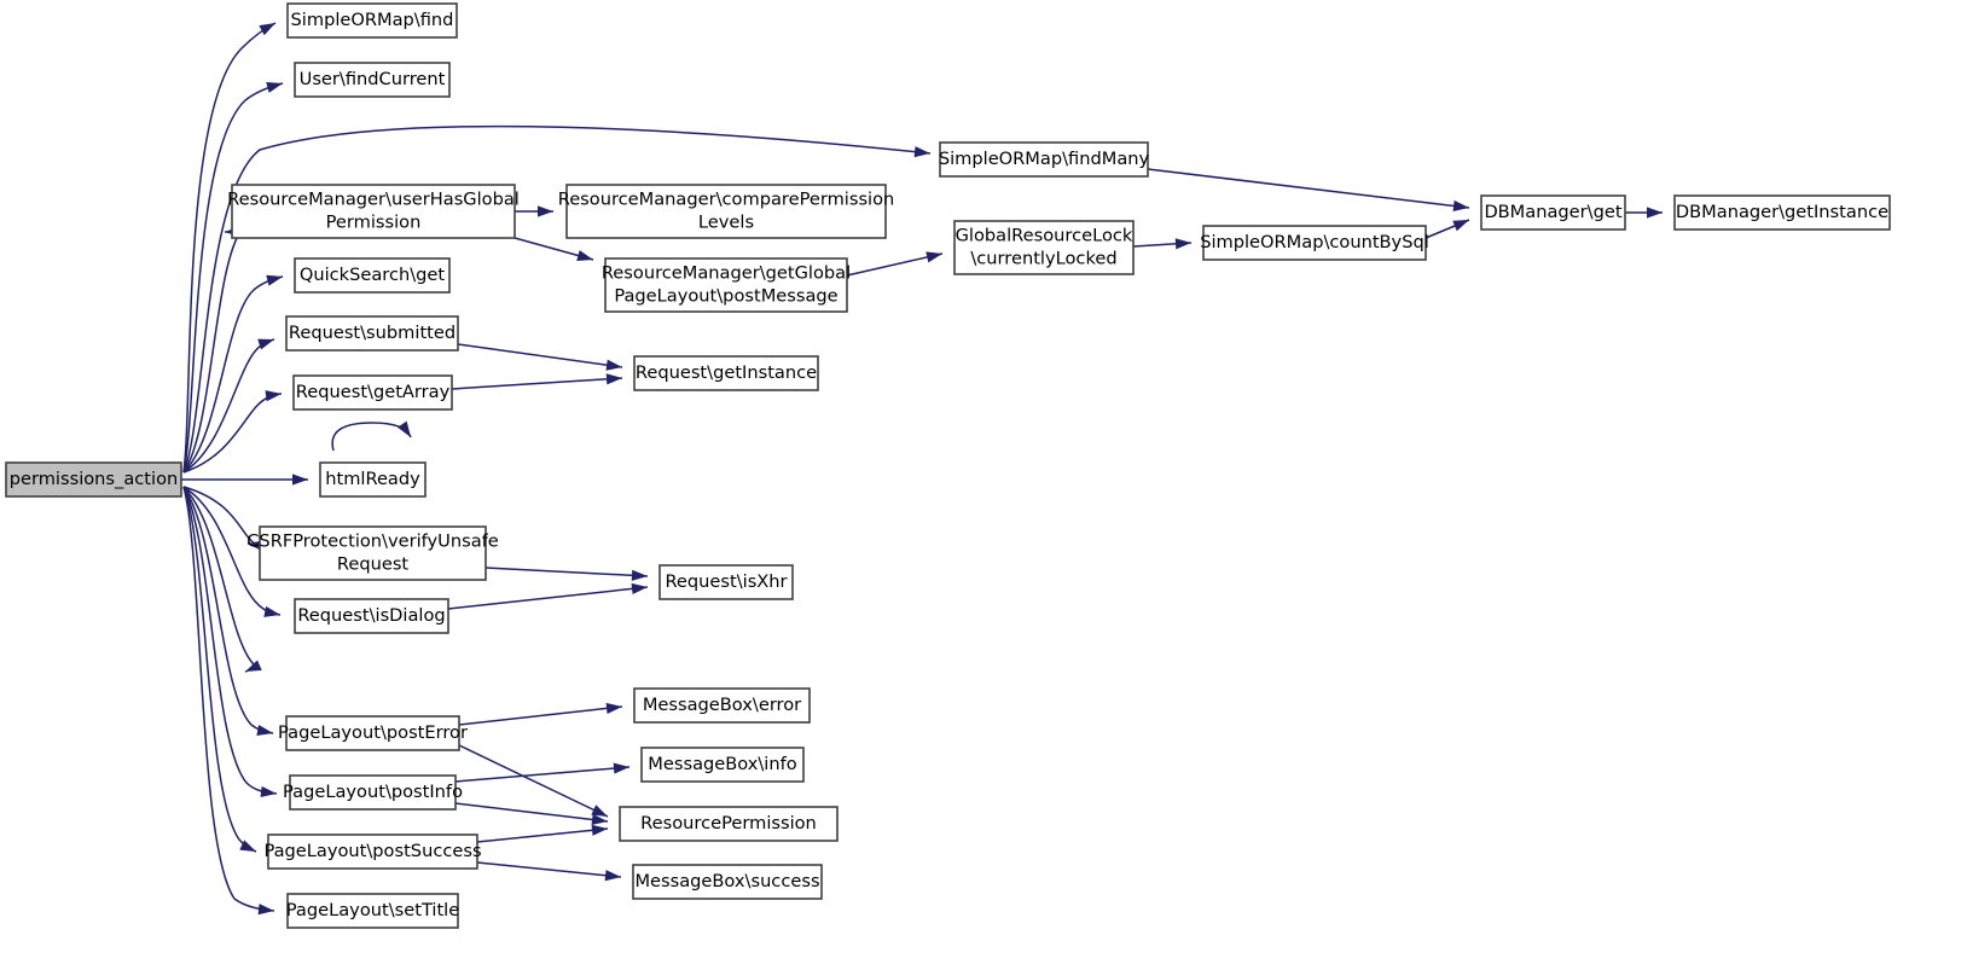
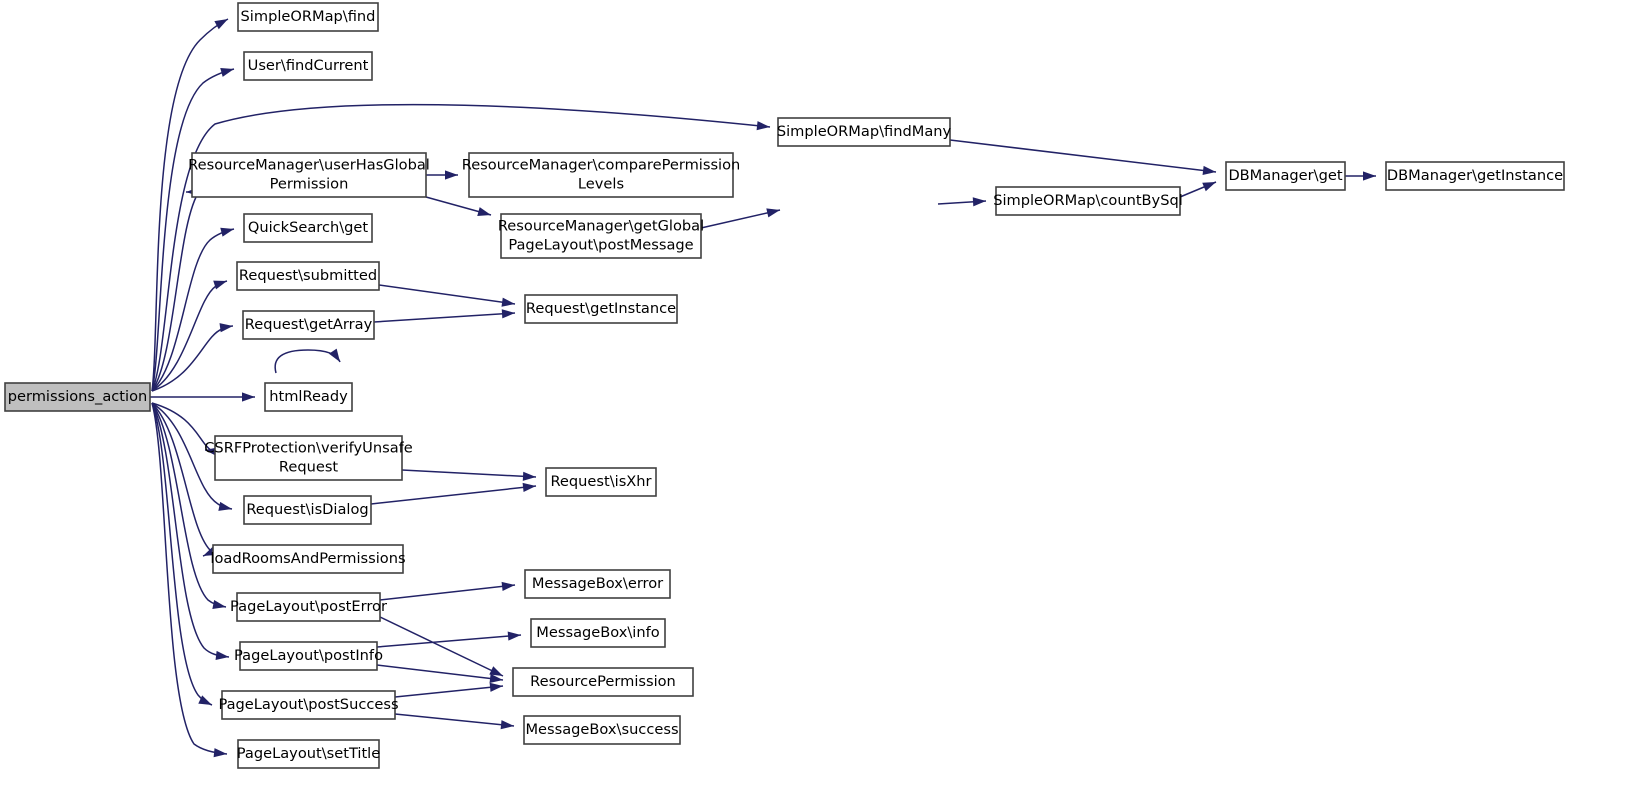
  permissions_action
  SimpleORMap\find
  User\findCurrent
  SimpleORMap\findMany
  ResourceManager\userHasGlobal
  Permission
  ResourceManager\comparePermission
  Levels
- GlobalResourceLock
- \currentlyLocked
  SimpleORMap\countBySql
  DBManager\get
  DBManager\getInstance
  QuickSearch\get
  ResourceManager\getGlobal
  PageLayout\postMessage
  Request\submitted
  Request\getInstance
  Request\getArray
  htmlReady
  CSRFProtection\verifyUnsafe
  Request
  Request\isXhr
  Request\isDialog
+ loadRoomsAndPermissions
  MessageBox\error
  PageLayout\postError
  MessageBox\info
  PageLayout\postInfo
  ResourcePermission
  PageLayout\postSuccess
  MessageBox\success
  PageLayout\setTitle
